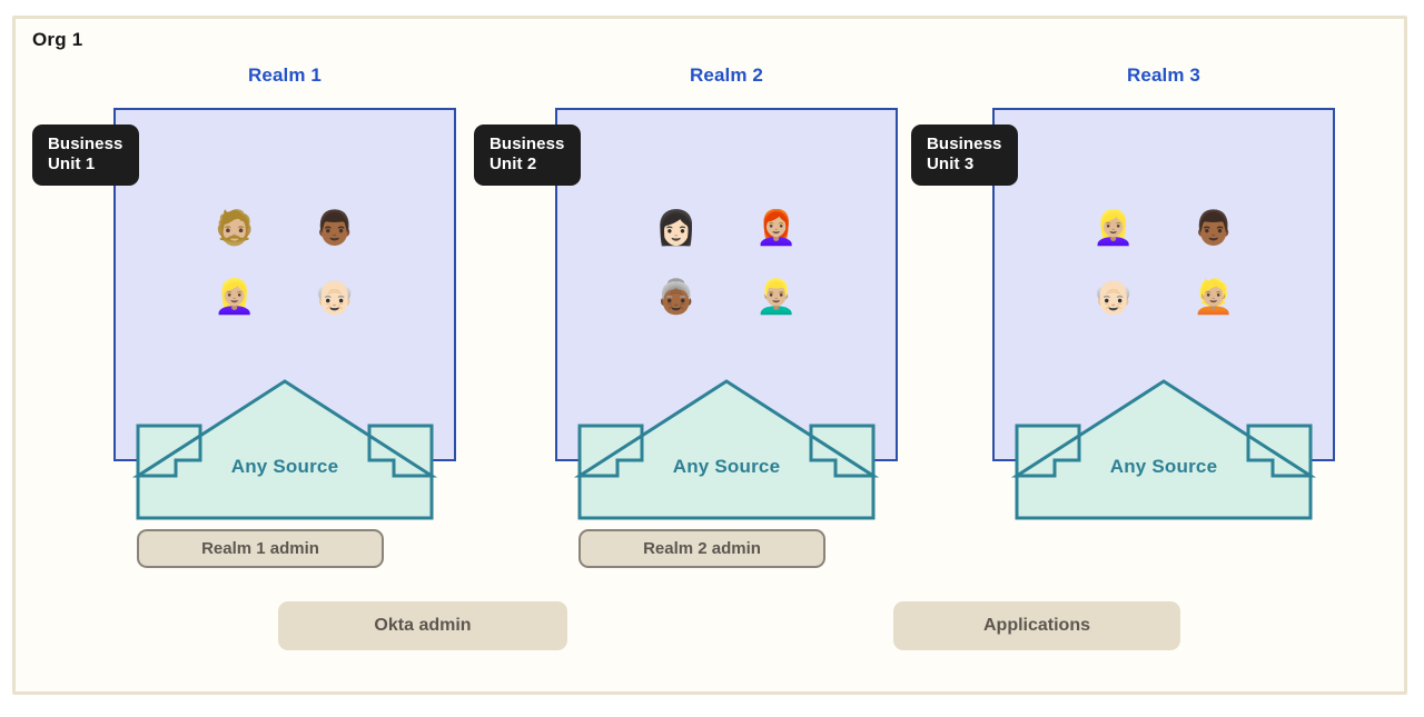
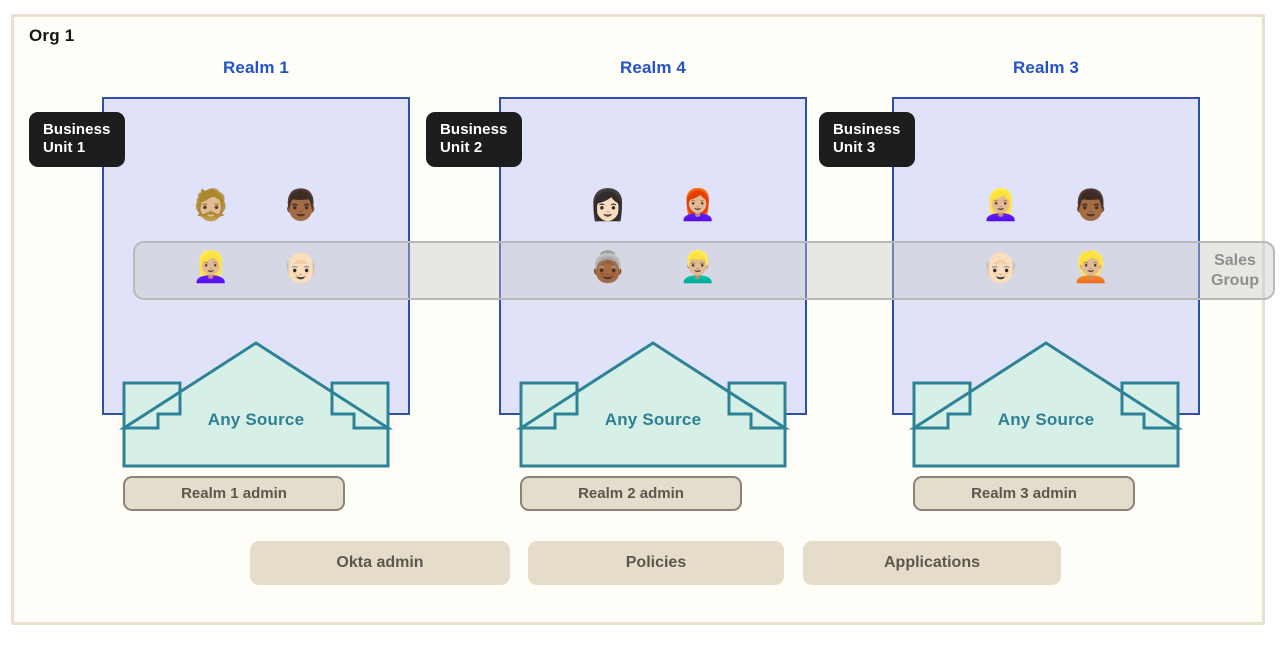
  Org 1
  Realm 1
  🧔🏼
  👨🏾
  👱🏼‍♀️
  👴🏻
  Business
  Unit 1
  Any Source
  Realm 1 admin
- Realm 2
+ Realm 4
  👩🏻
  👩🏼‍🦰
  👵🏾
  👱🏼‍♂️
  Business
  Unit 2
  Any Source
  Realm 2 admin
  Realm 3
  👱🏼‍♀️
  👨🏾
  👴🏻
  👱🏼
  Business
  Unit 3
  Any Source
+ Realm 3 admin
+ Sales
+ Group
  Okta admin
+ Policies
  Applications
